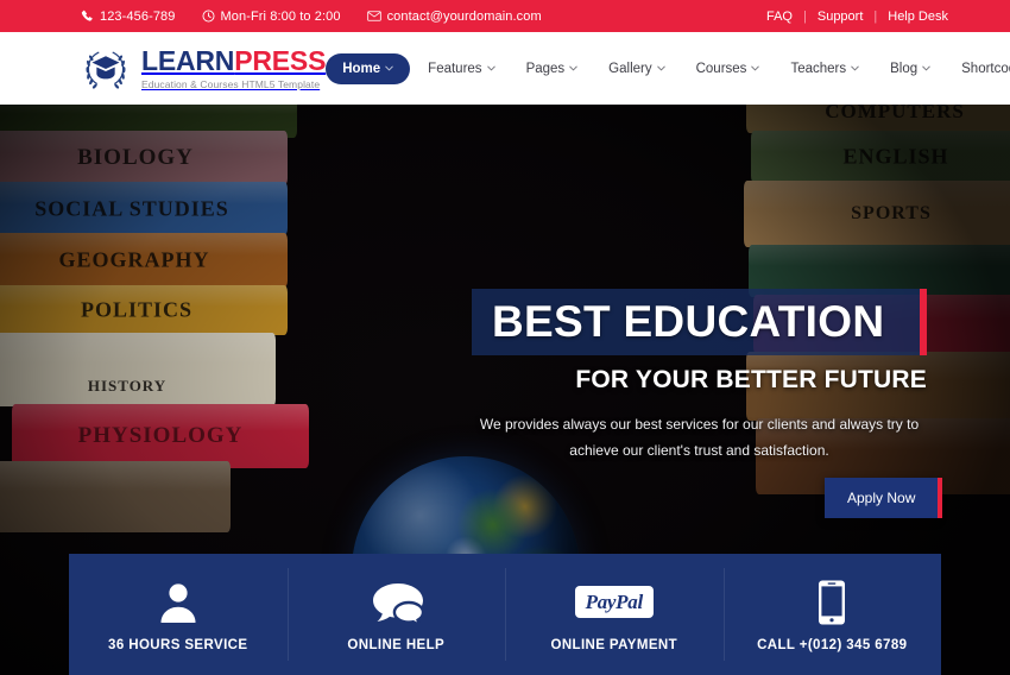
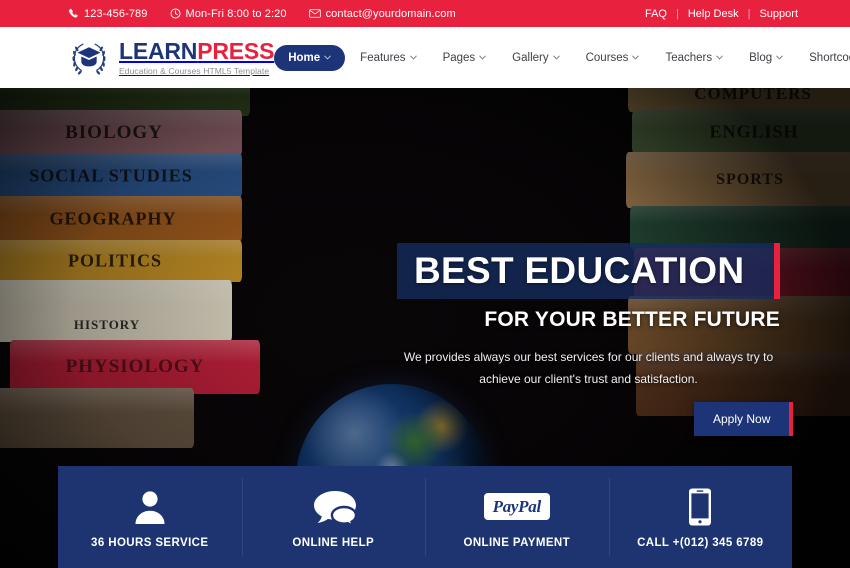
  123-456-789
- Mon-Fri 8:00 to 2:00
+ Mon-Fri 8:00 to 2:20
  contact@yourdomain.com
  FAQ
  |
- Support
+ Help Desk
  |
- Help Desk
+ Support
  LEARNPRESS
  Education & Courses HTML5 Template
  Home
  Features
  Pages
  Gallery
  Courses
  Teachers
  Blog
  Shortco
  BEST EDUCATION
  FOR YOUR BETTER FUTURE
  We provides always our best services for our clients and always try to achieve our client's trust and satisfaction.
  Apply Now
  36 HOURS SERVICE
  ONLINE HELP
  PayPal
  ONLINE PAYMENT
  CALL +(012) 345 6789
